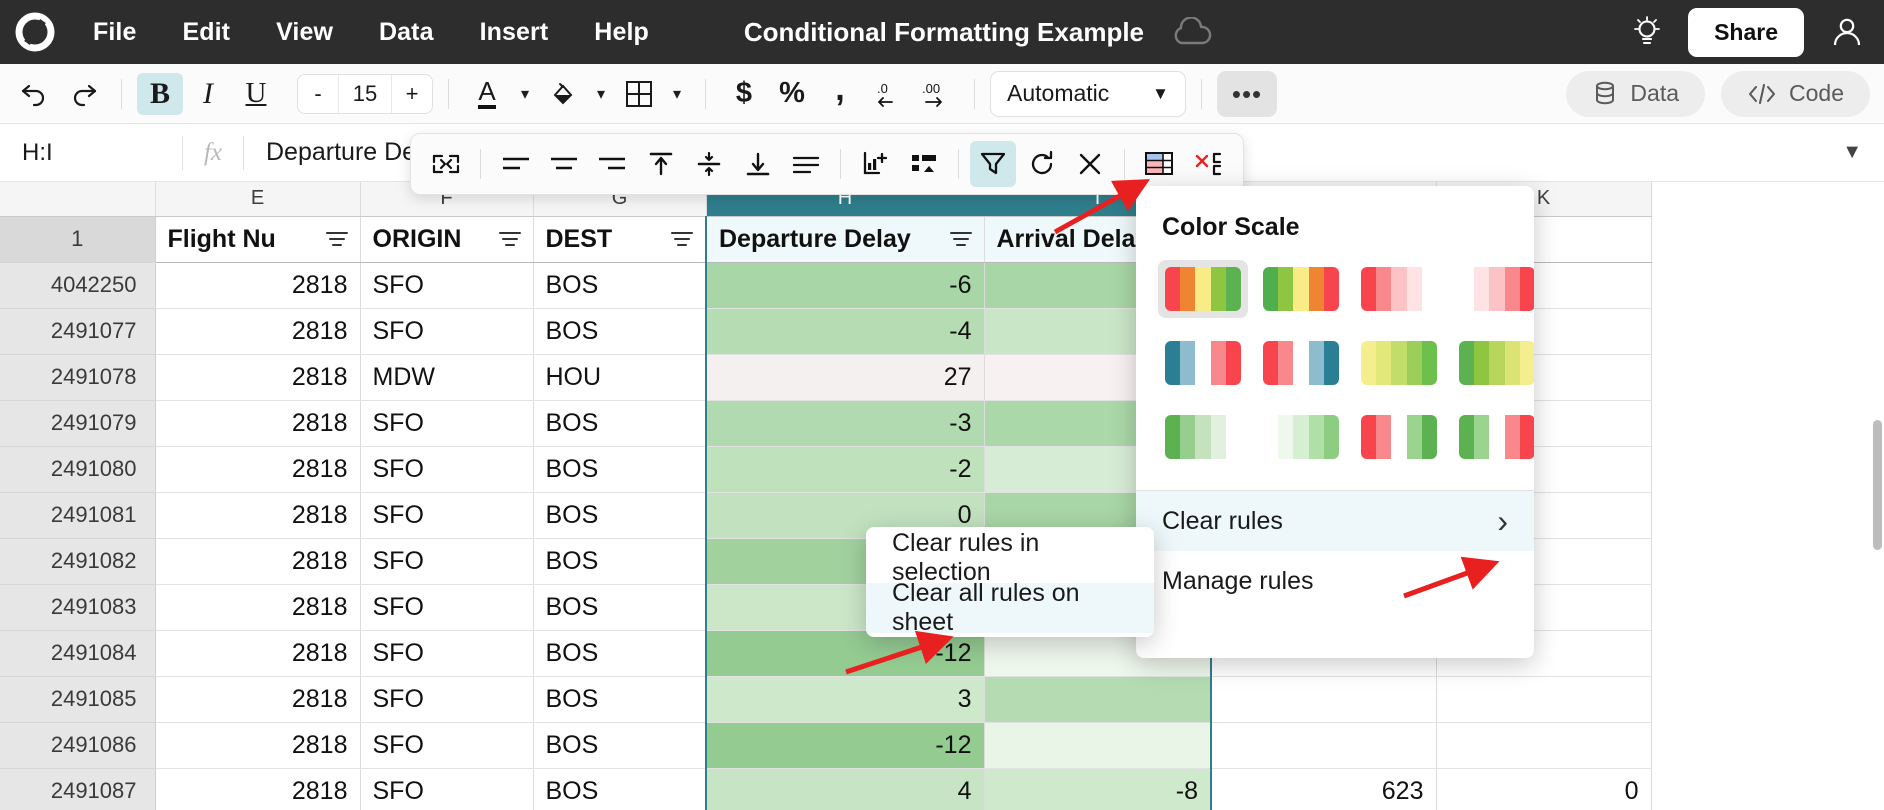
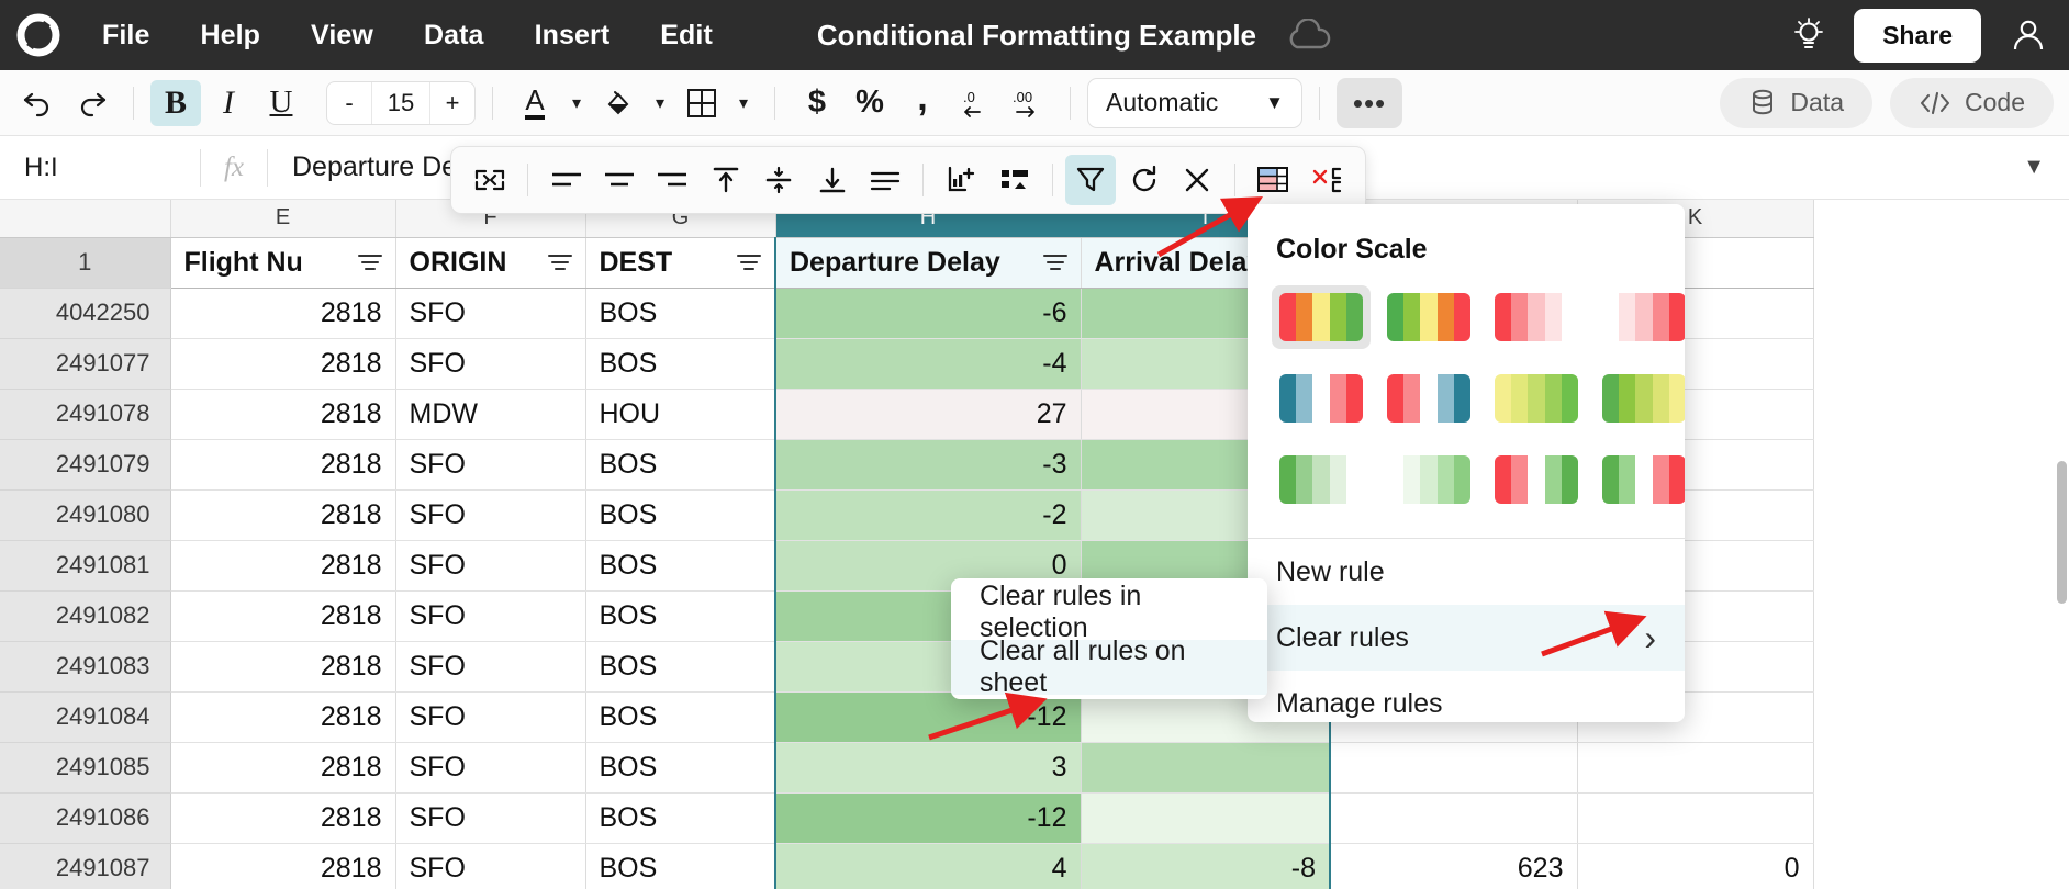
  File
- Edit
+ Help
  View
  Data
  Insert
- Help
+ Edit
  Conditional Formatting Example
  Share
  B
  I
  U
  -
  15
  +
  A
  ▾
  ▾
  ▾
  $
  %
  ,
  .0
  .00
  Automatic
  ▼
  •••
  Data
  Code
  H:I
  fx
  Departure D
  ▼
  	E	F	G	H	I		K
  1	Flight Nu	ORIGIN	DEST	Departure Delay	Arrival Dela
  4042250	2818	SFO	BOS	-6
  2491077	2818	SFO	BOS	-4
  2491078	2818	MDW	HOU	27
  2491079	2818	SFO	BOS	-3
  2491080	2818	SFO	BOS	-2
  2491081	2818	SFO	BOS	0
  2491082	2818	SFO	BOS
  2491083	2818	SFO	BOS
  2491084	2818	SFO	BOS	-12
  2491085	2818	SFO	BOS	3
  2491086	2818	SFO	BOS	-12
  2491087	2818	SFO	BOS	4	-8	623	0
  Color Scale
+ New rule
  Clear rules
  ›
  Manage rules
  Clear rules in selection
  Clear all rules on sheet
